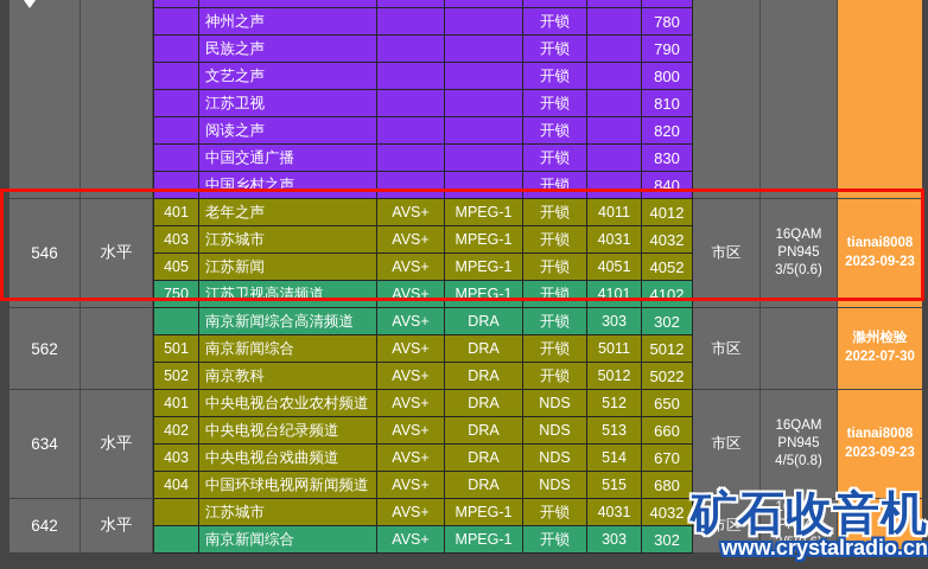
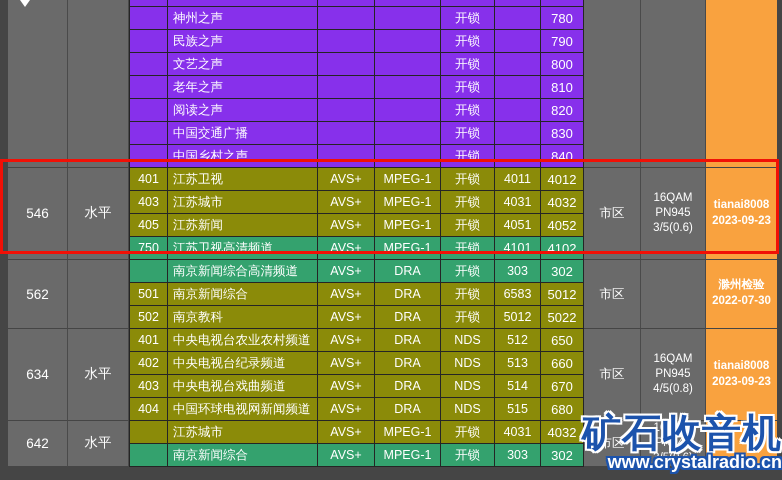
  神州之声
  开锁
  780
  民族之声
  开锁
  790
  文艺之声
  开锁
  800
- 江苏卫视
+ 老年之声
  开锁
  810
  阅读之声
  开锁
  820
  中国交通广播
  开锁
  830
  中国乡村之声
  开锁
  840
  546
  水平
  401
- 老年之声
+ 江苏卫视
  AVS+
  MPEG-1
  开锁
  4011
  4012
  403
  江苏城市
  AVS+
  MPEG-1
  开锁
  4031
  4032
  405
  江苏新闻
  AVS+
  MPEG-1
  开锁
  4051
  4052
  750
  江苏卫视高清频道
  AVS+
  MPEG-1
  开锁
  4101
  4102
  市区
  16QAM
  PN945
  3/5(0.6)
  tianai8008
  2023-09-23
  562
  南京新闻综合高清频道
  AVS+
  DRA
  开锁
  303
  302
  501
  南京新闻综合
  AVS+
  DRA
  开锁
- 5011
+ 6583
  5012
  502
  南京教科
  AVS+
  DRA
  开锁
  5012
  5022
  市区
  滁州检验
  2022-07-30
  634
  水平
  401
  中央电视台农业农村频道
  AVS+
  DRA
  NDS
  512
  650
  402
  中央电视台纪录频道
  AVS+
  DRA
  NDS
  513
  660
  403
  中央电视台戏曲频道
  AVS+
  DRA
  NDS
  514
  670
  404
  中国环球电视网新闻频道
  AVS+
  DRA
  NDS
  515
  680
  市区
  16QAM
  PN945
  4/5(0.8)
  tianai8008
  2023-09-23
  642
  水平
  江苏城市
  AVS+
  MPEG-1
  开锁
  4031
  4032
  南京新闻综合
  AVS+
  MPEG-1
  开锁
  303
  302
  市区
  16QAM
  PN945
  3/5(0.6)
  矿石收音机
  www.crystalradio.cn
